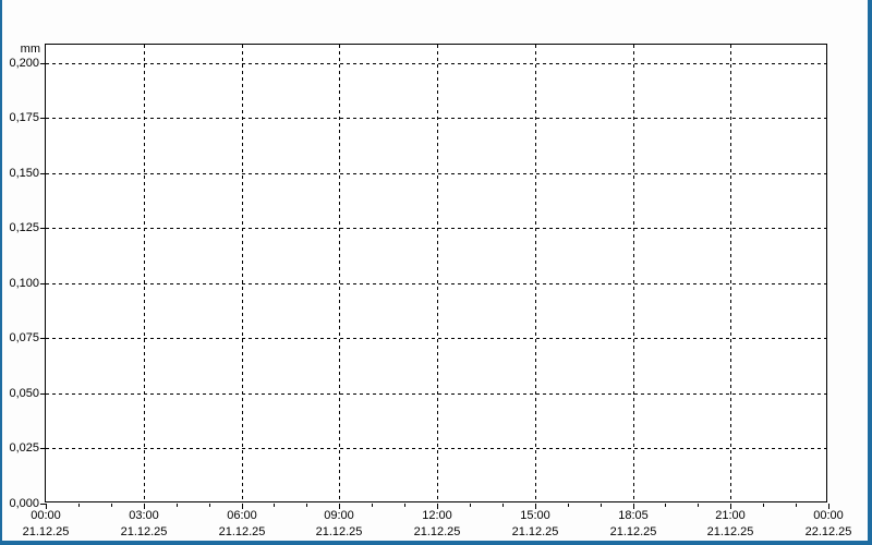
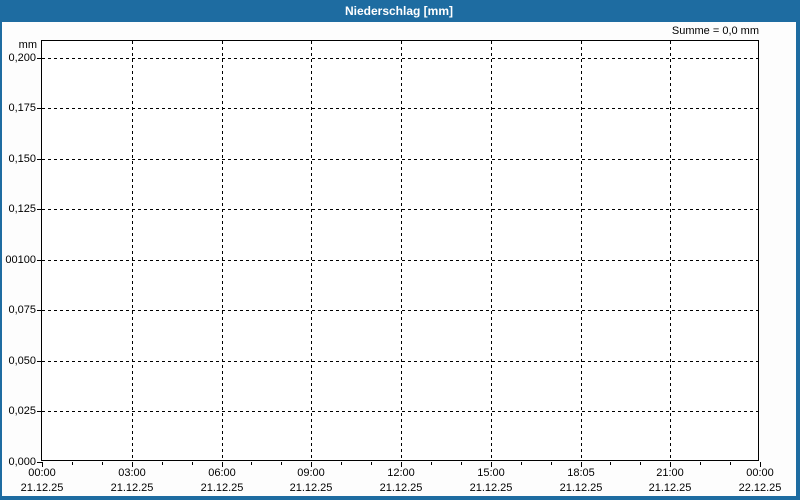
+ Niederschlag [mm]
+ Summe = 0,0 mm
  mm
  0,200
  0,175
  0,150
  0,125
- 0,100
+ 00100
  0,075
  0,050
  0,025
  0,000
  00:00
  21.12.25
  03:00
  21.12.25
  06:00
  21.12.25
  09:00
  21.12.25
  12:00
  21.12.25
  15:00
  21.12.25
  18:05
  21.12.25
  21:00
  21.12.25
  00:00
  22.12.25
